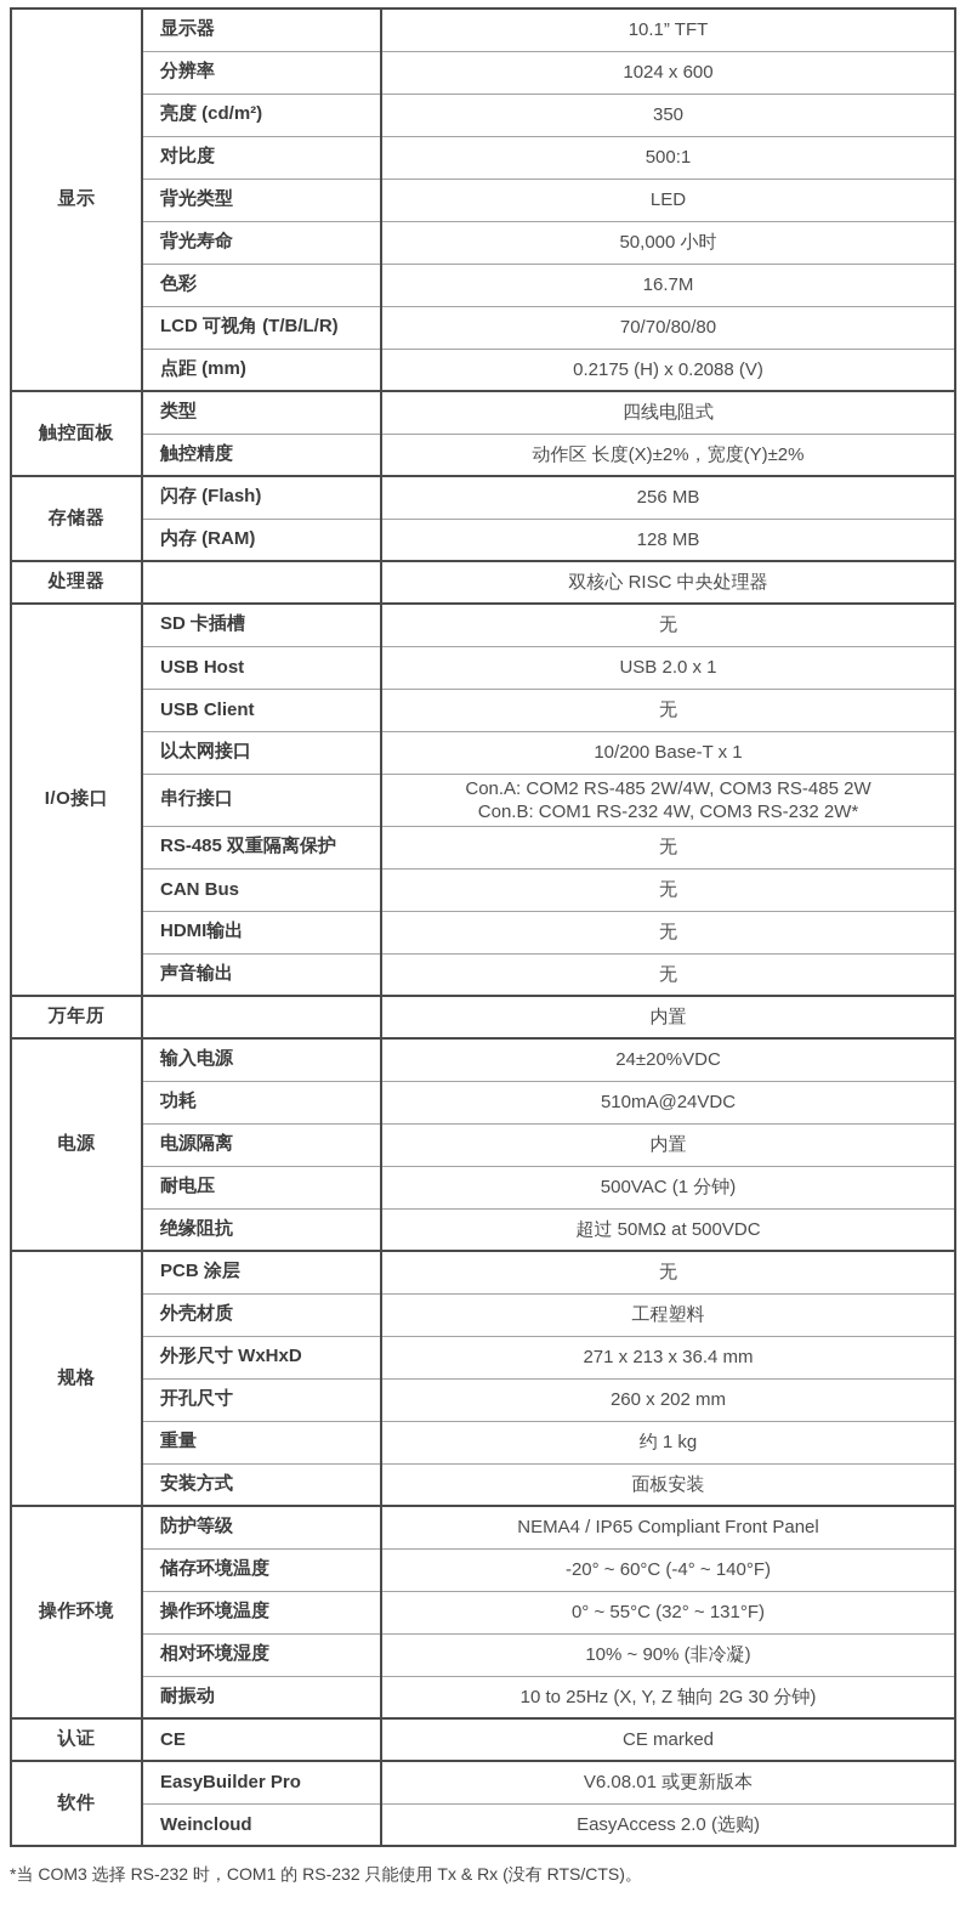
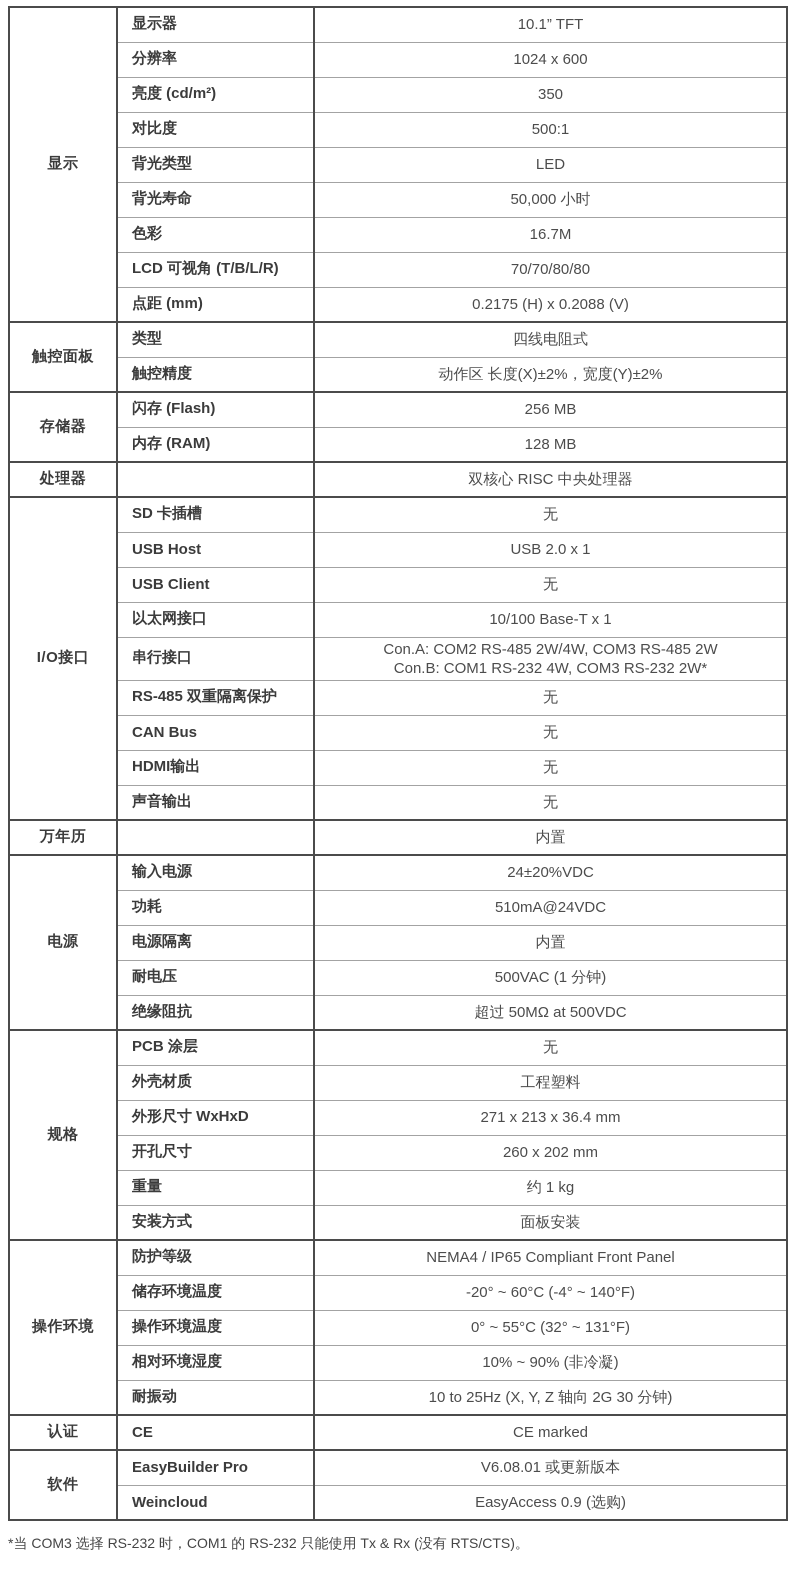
  显示	显示器	10.1” TFT
  分辨率	1024 x 600
  亮度 (cd/m²)	350
  对比度	500:1
  背光类型	LED
  背光寿命	50,000 小时
  色彩	16.7M
  LCD 可视角 (T/B/L/R)	70/70/80/80
  点距 (mm)	0.2175 (H) x 0.2088 (V)
  触控面板	类型	四线电阻式
  触控精度	动作区 长度(X)±2%，宽度(Y)±2%
  存储器	闪存 (Flash)	256 MB
  内存 (RAM)	128 MB
  处理器		双核心 RISC 中央处理器
  I/O接口	SD 卡插槽	无
  USB Host	USB 2.0 x 1
  USB Client	无
- 以太网接口	10/200 Base-T x 1
+ 以太网接口	10/100 Base-T x 1
  串行接口	Con.A: COM2 RS-485 2W/4W, COM3 RS-485 2W Con.B: COM1 RS-232 4W, COM3 RS-232 2W*
  RS-485 双重隔离保护	无
  CAN Bus	无
  HDMI输出	无
  声音输出	无
  万年历		内置
  电源	输入电源	24±20%VDC
  功耗	510mA@24VDC
  电源隔离	内置
  耐电压	500VAC (1 分钟)
  绝缘阻抗	超过 50MΩ at 500VDC
  规格	PCB 涂层	无
  外壳材质	工程塑料
  外形尺寸 WxHxD	271 x 213 x 36.4 mm
  开孔尺寸	260 x 202 mm
  重量	约 1 kg
  安装方式	面板安装
  操作环境	防护等级	NEMA4 / IP65 Compliant Front Panel
  储存环境温度	-20° ~ 60°C (-4° ~ 140°F)
  操作环境温度	0° ~ 55°C (32° ~ 131°F)
  相对环境湿度	10% ~ 90% (非冷凝)
  耐振动	10 to 25Hz (X, Y, Z 轴向 2G 30 分钟)
  认证	CE	CE marked
  软件	EasyBuilder Pro	V6.08.01 或更新版本
- Weincloud	EasyAccess 2.0 (选购)
+ Weincloud	EasyAccess 0.9 (选购)
  *当 COM3 选择 RS-232 时，COM1 的 RS-232 只能使用 Tx & Rx (没有 RTS/CTS)。
